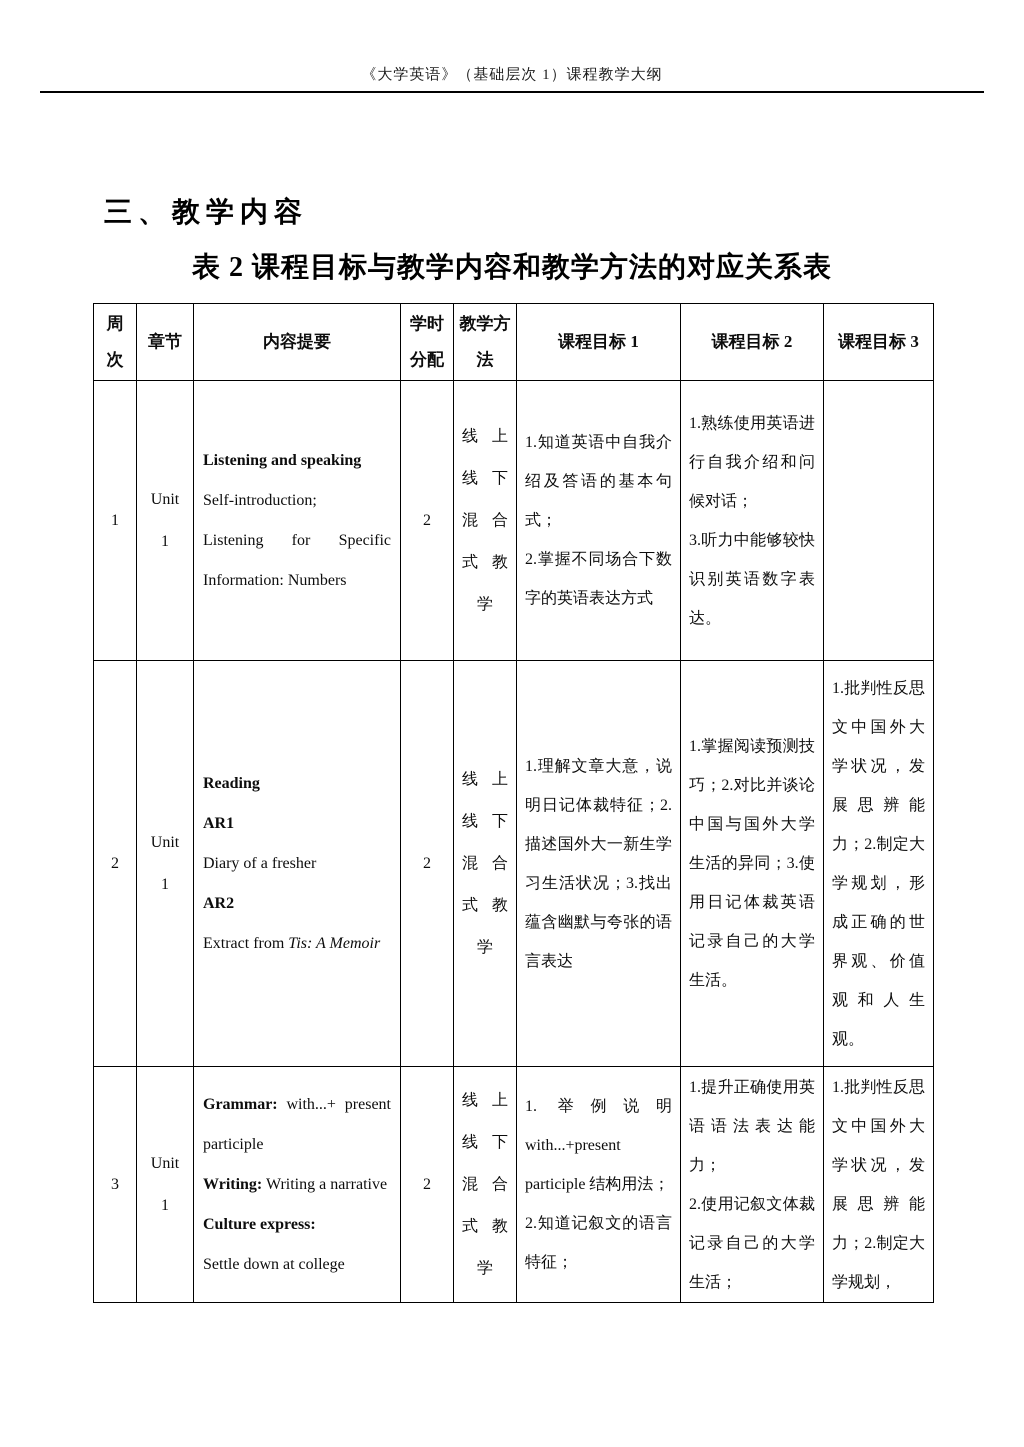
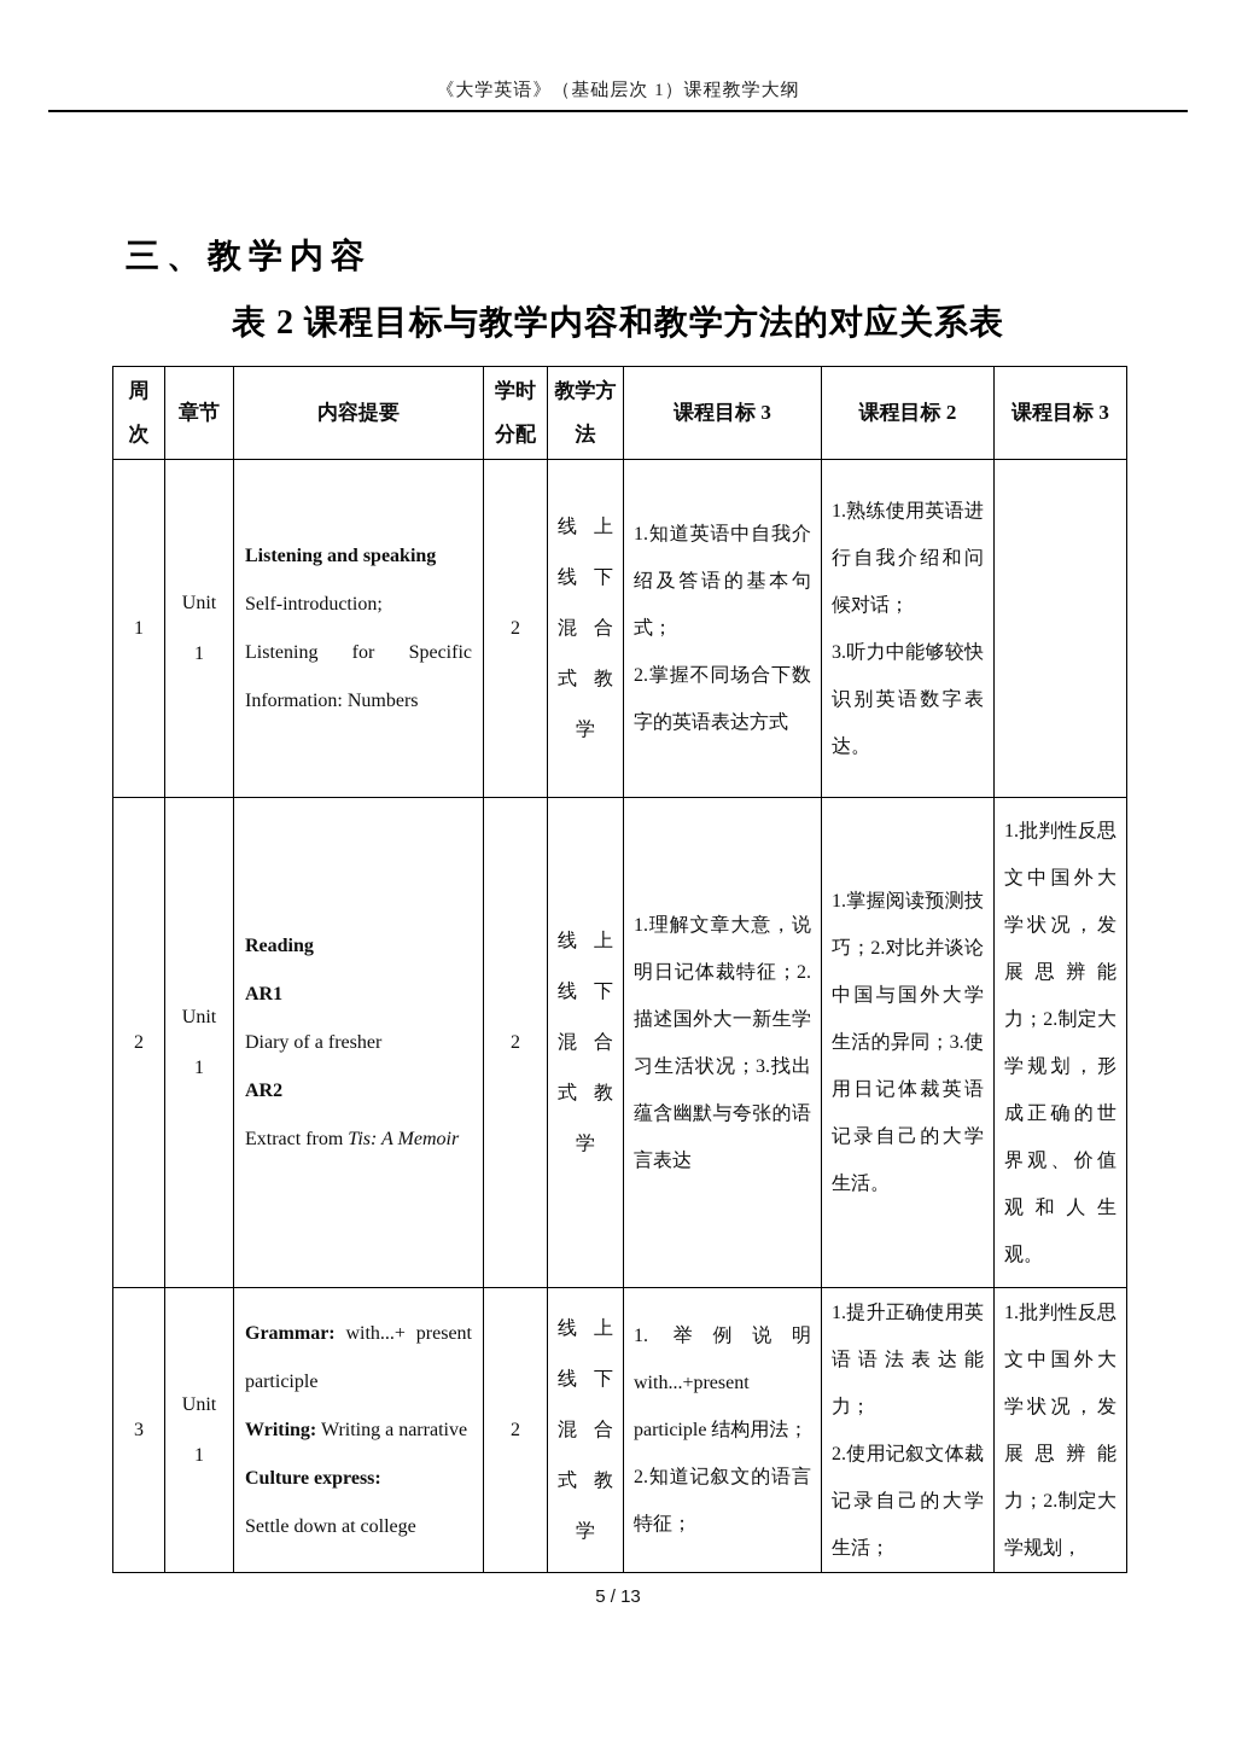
  《大学英语》（基础层次 1）课程教学大纲
  三、教学内容
  表 2 课程目标与教学内容和教学方法的对应关系表
- 周次	章节	内容提要	学时分配	教学方法	课程目标 1	课程目标 2	课程目标 3
+ 周次	章节	内容提要	学时分配	教学方法	课程目标 3	课程目标 2	课程目标 3
  1	Unit 1	Listening and speakingSelf-introduction;Listening for Specific Information: Numbers	2	线上线下混合式教学	1.知道英语中自我介绍及答语的基本句式；2.掌握不同场合下数字的英语表达方式	1.熟练使用英语进行自我介绍和问候对话；3.听力中能够较快识别英语数字表达。
  2	Unit 1	ReadingAR1Diary of a fresherAR2Extract from Tis: A Memoir	2	线上线下混合式教学	1.理解文章大意，说明日记体裁特征；2.描述国外大一新生学习生活状况；3.找出蕴含幽默与夸张的语言表达	1.掌握阅读预测技巧；2.对比并谈论中国与国外大学生活的异同；3.使用日记体裁英语记录自己的大学生活。	1.批判性反思文中国外大学状况，发展思辨能力；2.制定大学规划，形成正确的世界观、价值观和人生观。
  3	Unit 1	Grammar: with...+ present participleWriting: Writing a narrativeCulture express:Settle down at college	2	线上线下混合式教学	1. 举例说明 with...+present participle 结构用法；2.知道记叙文的语言特征；	1.提升正确使用英语语法表达能力；2.使用记叙文体裁记录自己的大学生活；	1.批判性反思文中国外大学状况，发展思辨能力；2.制定大学规划，
+ 5 / 13
